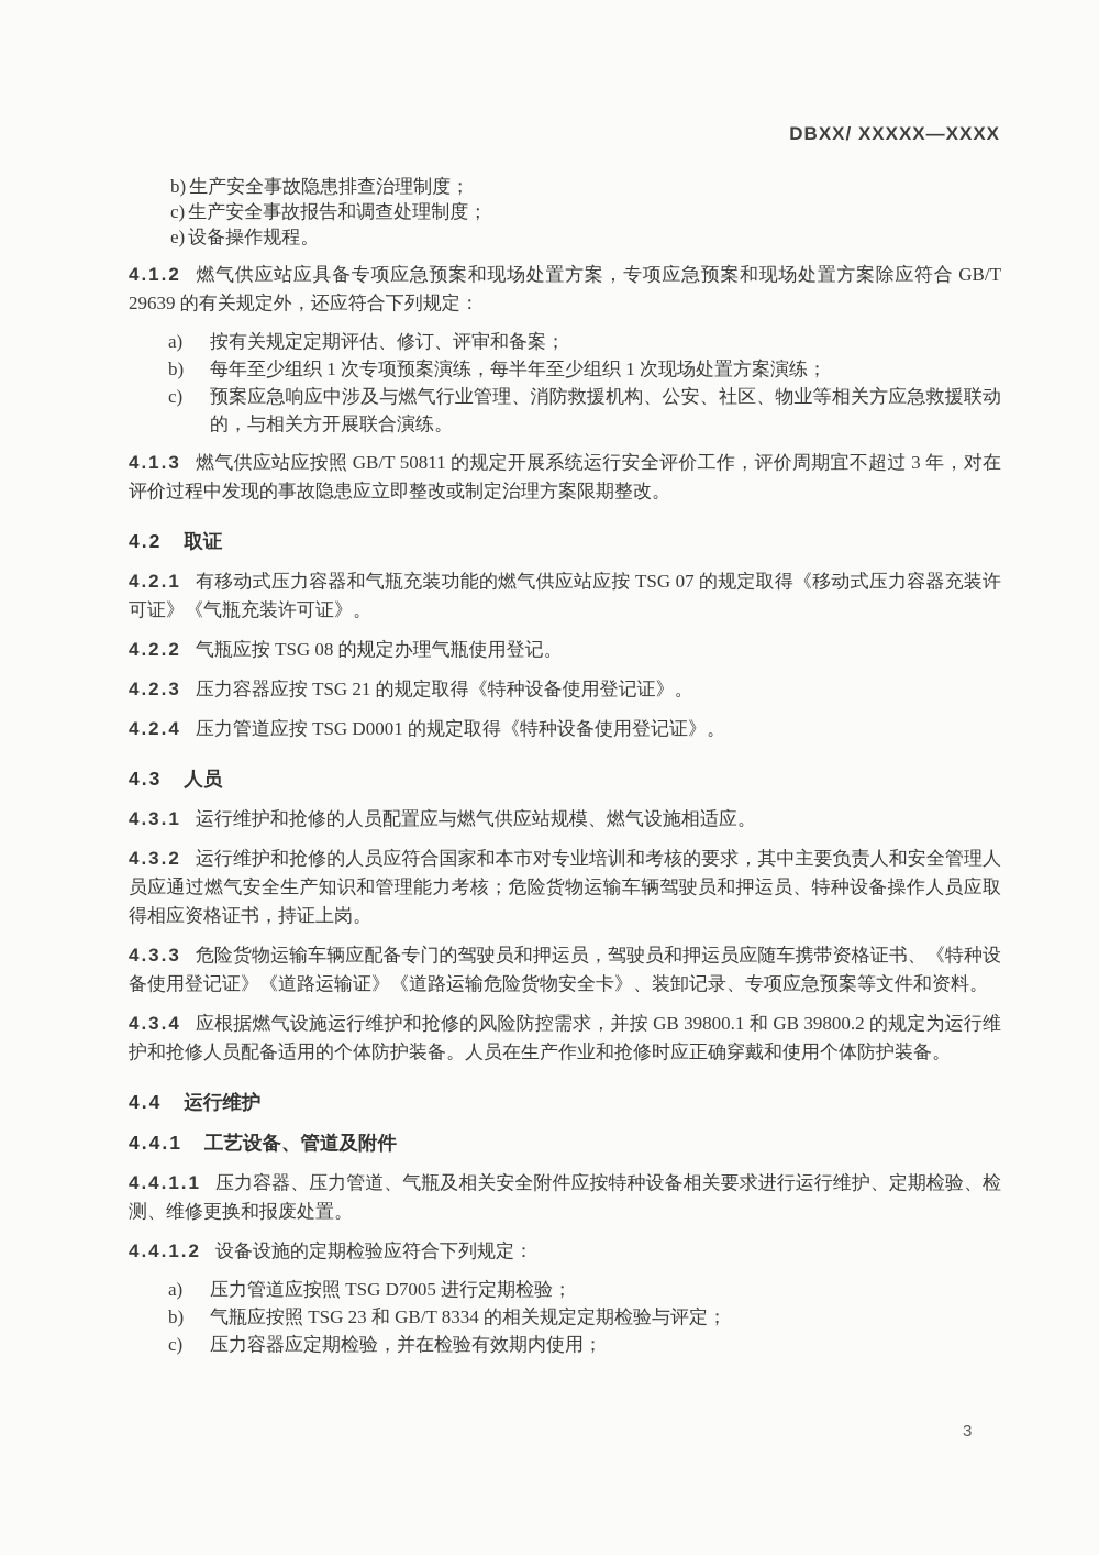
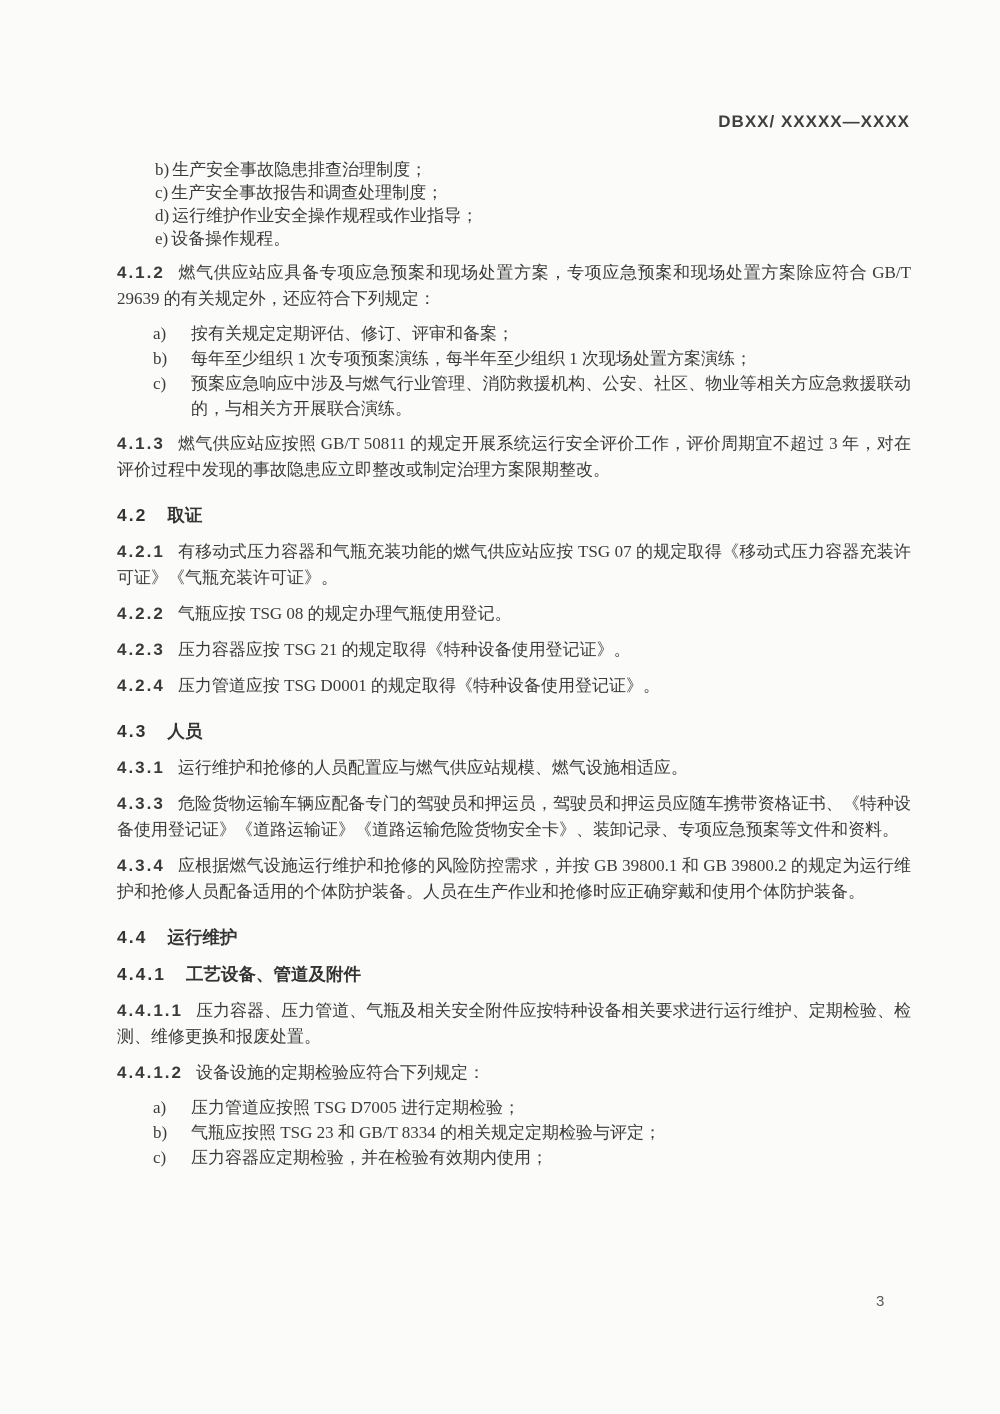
  DBXX/ XXXXX—XXXX
  b) 生产安全事故隐患排查治理制度；
  c) 生产安全事故报告和调查处理制度；
+ d) 运行维护作业安全操作规程或作业指导；
  e) 设备操作规程。
  4.1.2 燃气供应站应具备专项应急预案和现场处置方案，专项应急预案和现场处置方案除应符合 GB/T 29639 的有关规定外，还应符合下列规定：
  a)
  按有关规定定期评估、修订、评审和备案；
  b)
  每年至少组织 1 次专项预案演练，每半年至少组织 1 次现场处置方案演练；
  c)
  预案应急响应中涉及与燃气行业管理、消防救援机构、公安、社区、物业等相关方应急救援联动的，与相关方开展联合演练。
  4.1.3 燃气供应站应按照 GB/T 50811 的规定开展系统运行安全评价工作，评价周期宜不超过 3 年，对在评价过程中发现的事故隐患应立即整改或制定治理方案限期整改。
  4.2 取证
  4.2.1 有移动式压力容器和气瓶充装功能的燃气供应站应按 TSG 07 的规定取得《移动式压力容器充装许可证》《气瓶充装许可证》。
  4.2.2 气瓶应按 TSG 08 的规定办理气瓶使用登记。
  4.2.3 压力容器应按 TSG 21 的规定取得《特种设备使用登记证》。
  4.2.4 压力管道应按 TSG D0001 的规定取得《特种设备使用登记证》。
  4.3 人员
  4.3.1 运行维护和抢修的人员配置应与燃气供应站规模、燃气设施相适应。
- 4.3.2 运行维护和抢修的人员应符合国家和本市对专业培训和考核的要求，其中主要负责人和安全管理人员应通过燃气安全生产知识和管理能力考核；危险货物运输车辆驾驶员和押运员、特种设备操作人员应取得相应资格证书，持证上岗。
  4.3.3 危险货物运输车辆应配备专门的驾驶员和押运员，驾驶员和押运员应随车携带资格证书、《特种设备使用登记证》《道路运输证》《道路运输危险货物安全卡》、装卸记录、专项应急预案等文件和资料。
  4.3.4 应根据燃气设施运行维护和抢修的风险防控需求，并按 GB 39800.1 和 GB 39800.2 的规定为运行维护和抢修人员配备适用的个体防护装备。人员在生产作业和抢修时应正确穿戴和使用个体防护装备。
  4.4 运行维护
  4.4.1 工艺设备、管道及附件
  4.4.1.1 压力容器、压力管道、气瓶及相关安全附件应按特种设备相关要求进行运行维护、定期检验、检测、维修更换和报废处置。
  4.4.1.2 设备设施的定期检验应符合下列规定：
  a)
  压力管道应按照 TSG D7005 进行定期检验；
  b)
  气瓶应按照 TSG 23 和 GB/T 8334 的相关规定定期检验与评定；
  c)
  压力容器应定期检验，并在检验有效期内使用；
  3
